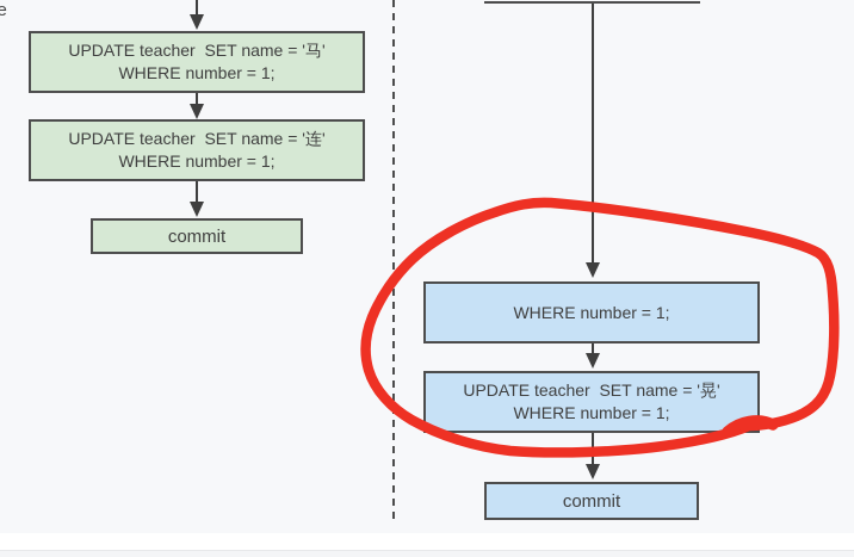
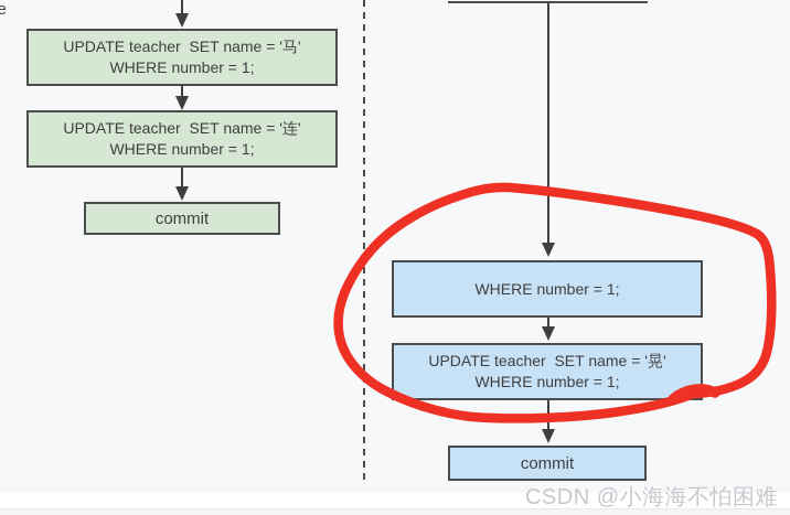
  UPDATE teacher SET name = '马'
  WHERE number = 1;
  UPDATE teacher SET name = '连'
  WHERE number = 1;
  commit
  WHERE number = 1;
  UPDATE teacher SET name = '晃'
  WHERE number = 1;
  commit
+ CSDN @小海海不怕困难
